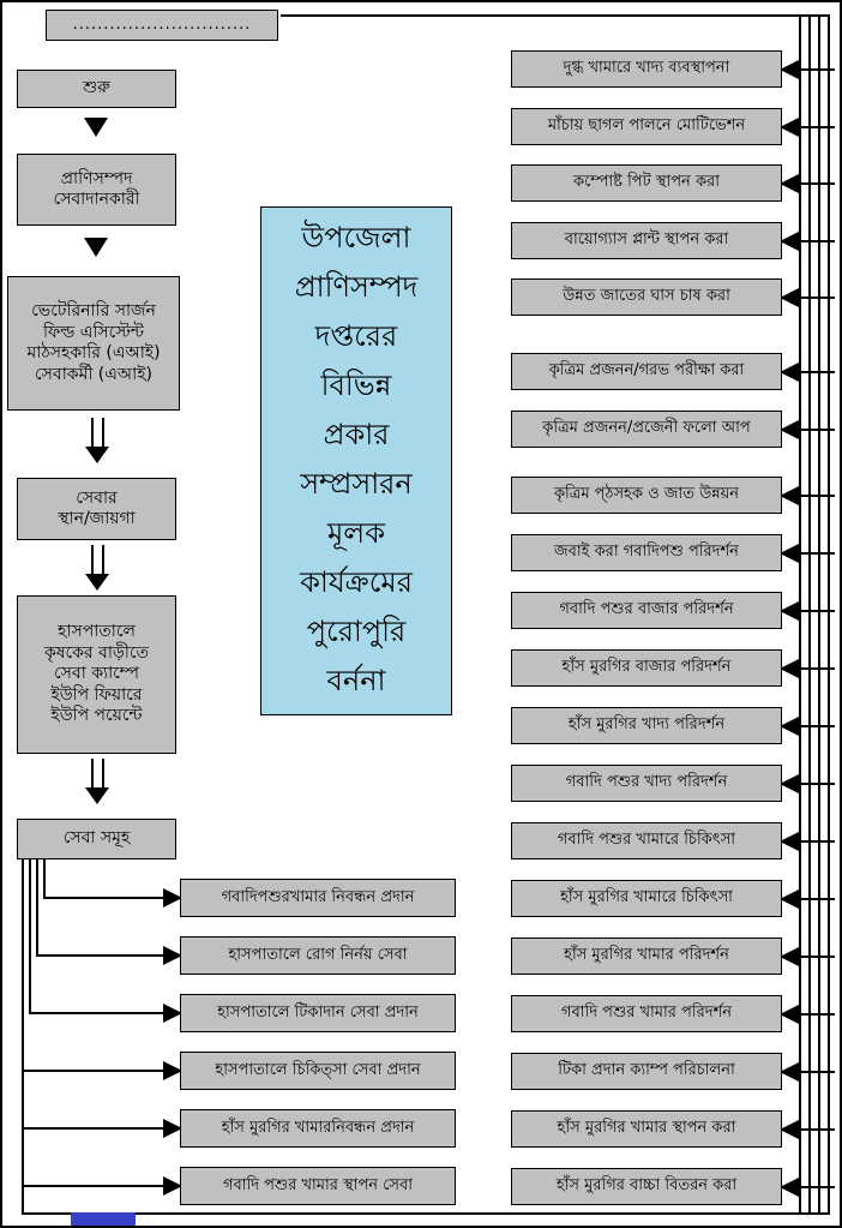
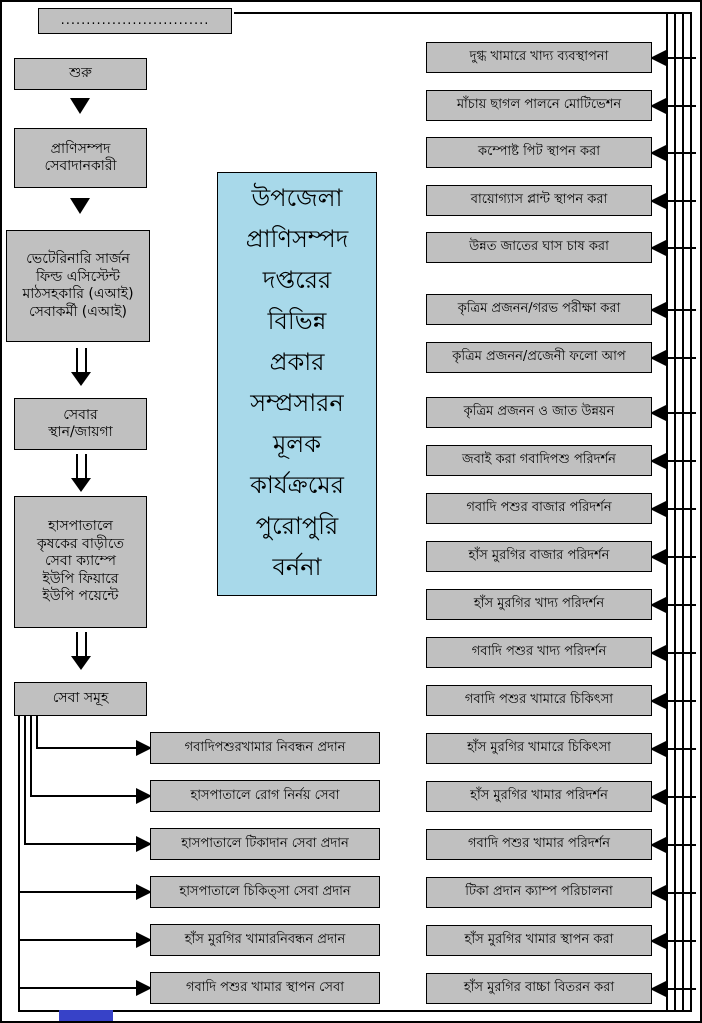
  .............................
  শুরু
  প্রাণিসম্পদ
  সেবাদানকারী
  ভেটেরিনারি সার্জন
  ফিল্ড এসিস্টেন্ট
  মাঠসহকারি (এআই)
  সেবাকর্মী (এআই)
  সেবার
  স্থান/জায়গা
  হাসপাতালে
  কৃষকের বাড়ীতে
  সেবা ক্যাম্পে
  ইউপি ফিয়ারে
  ইউপি পয়েন্টে
  সেবা সমূহ
  উপজেলা
  প্রাণিসম্পদ
  দপ্তরের
  বিভিন্ন
  প্রকার
  সম্প্রসারন
  মূলক
  কার্যক্রমের
  পুরোপুরি
  বর্ননা
  গবাদিপশুরখামার নিবন্ধন প্রদান
  হাসপাতালে রোগ নির্নয় সেবা
  হাসপাতালে টিকাদান সেবা প্রদান
  হাসপাতালে চিকিত্সা সেবা প্রদান
  হাঁস মুরগির খামারনিবন্ধন প্রদান
  গবাদি পশুর খামার স্থাপন সেবা
  দুগ্ধ খামারে খাদ্য ব্যবস্থাপনা
  মাঁচায় ছাগল পালনে মোটিভেশন
  কম্পোষ্ট পিট স্থাপন করা
  বায়োগ্যাস প্লান্ট স্থাপন করা
  উন্নত জাতের ঘাস চাষ করা
  কৃত্রিম প্রজনন/গরভ পরীক্ষা করা
  কৃত্রিম প্রজনন/প্রজেনী ফলো আপ
- কৃত্রিম প্ঠসহক ও জাত উন্নয়ন
+ কৃত্রিম প্রজনন ও জাত উন্নয়ন
  জবাই করা গবাদিপশু পরিদর্শন
  গবাদি পশুর বাজার পরিদর্শন
  হাঁস মুরগির বাজার পরিদর্শন
  হাঁস মুরগির খাদ্য পরিদর্শন
  গবাদি পশুর খাদ্য পরিদর্শন
  গবাদি পশুর খামারে চিকিৎসা
  হাঁস মুরগির খামারে চিকিৎসা
  হাঁস মুরগির খামার পরিদর্শন
  গবাদি পশুর খামার পরিদর্শন
  টিকা প্রদান ক্যাম্প পরিচালনা
  হাঁস মুরগির খামার স্থাপন করা
  হাঁস মুরগির বাচ্চা বিতরন করা
